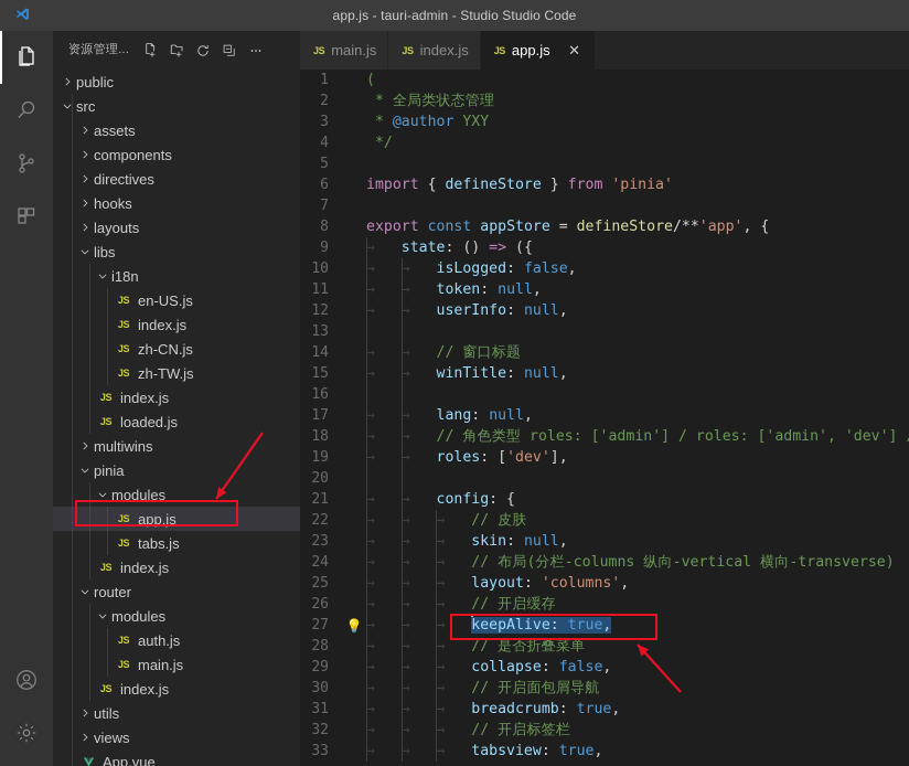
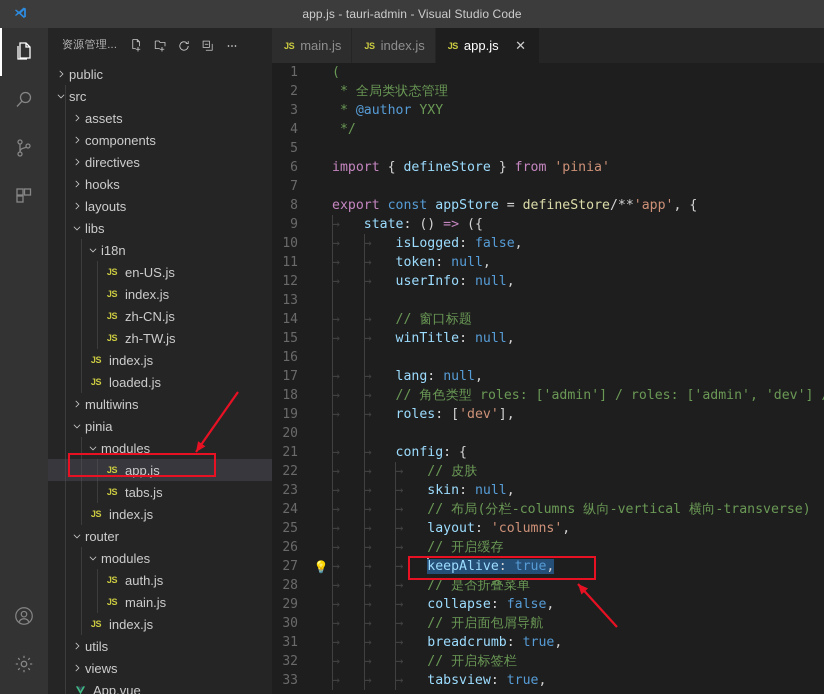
- app.js - tauri-admin - Studio Studio Code
+ app.js - tauri-admin - Visual Studio Code
  资源管理...
  public
  src
  assets
  components
  directives
  hooks
  layouts
  libs
  i18n
  JS
  en-US.js
  JS
  index.js
  JS
  zh-CN.js
  JS
  zh-TW.js
  JS
  index.js
  JS
  loaded.js
  multiwins
  pinia
  modules
  JS
  app.js
  JS
  tabs.js
  JS
  index.js
  router
  modules
  JS
  auth.js
  JS
  main.js
  JS
  index.js
  utils
  views
  App.vue
  JS
  main.js
  JS
  index.js
  JS
  app.js
  ✕
  1
  (
  2
  * 全局类状态管理
  3
  * @author YXY
  4
  */
  5
  6
  import { defineStore } from 'pinia'
  7
  8
  export const appStore = defineStore/**'app', {
  9
  → state: () => ({
  10
  → → isLogged: false,
  11
  → → token: null,
  12
  → → userInfo: null,
  13
  14
  → → // 窗口标题
  15
  → → winTitle: null,
  16
  17
  → → lang: null,
  18
  → → // 角色类型 roles: ['admin'] / roles: ['admin', 'dev']
  19
  → → roles: ['dev'],
  20
  21
  → → config: {
  22
  → → → // 皮肤
  23
  → → → skin: null,
  24
  → → → // 布局(分栏-columns 纵向-vertical 横向-transverse)
  25
  → → → layout: 'columns',
  26
  → → → // 开启缓存
  27
  💡
  → → → keepAlive: true,
  28
  → → → // 是否折叠菜单
  29
  → → → collapse: false,
  30
  → → → // 开启面包屑导航
  31
  → → → breadcrumb: true,
  32
  → → → // 开启标签栏
  33
  → → → tabsview: true,
